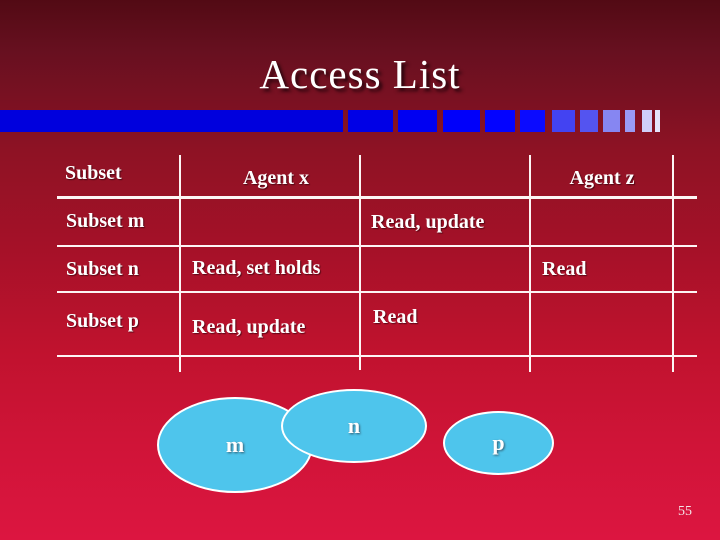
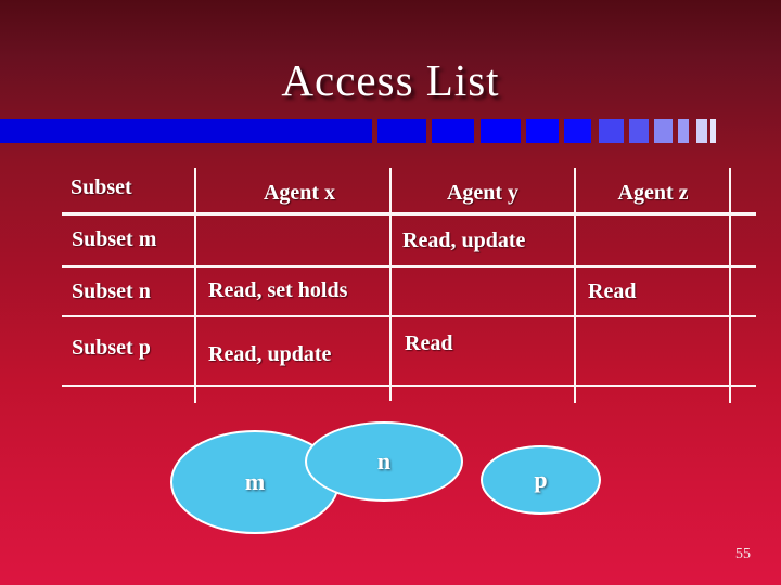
  Access List
  Subset
  Agent x
+ Agent y
  Agent z
  Subset m
  Read, update
  Subset n
  Read, set holds
  Read
  Subset p
  Read, update
  Read
  m
  n
  p
  55
